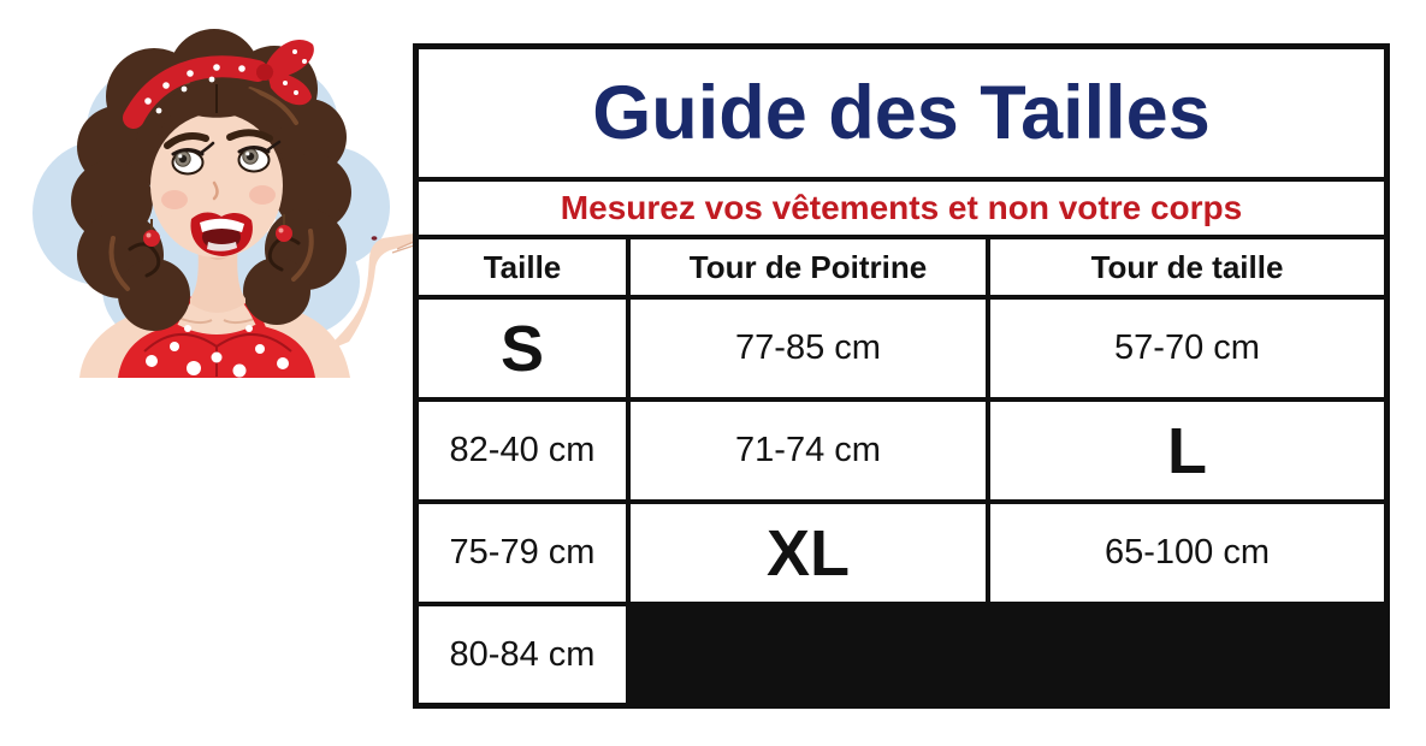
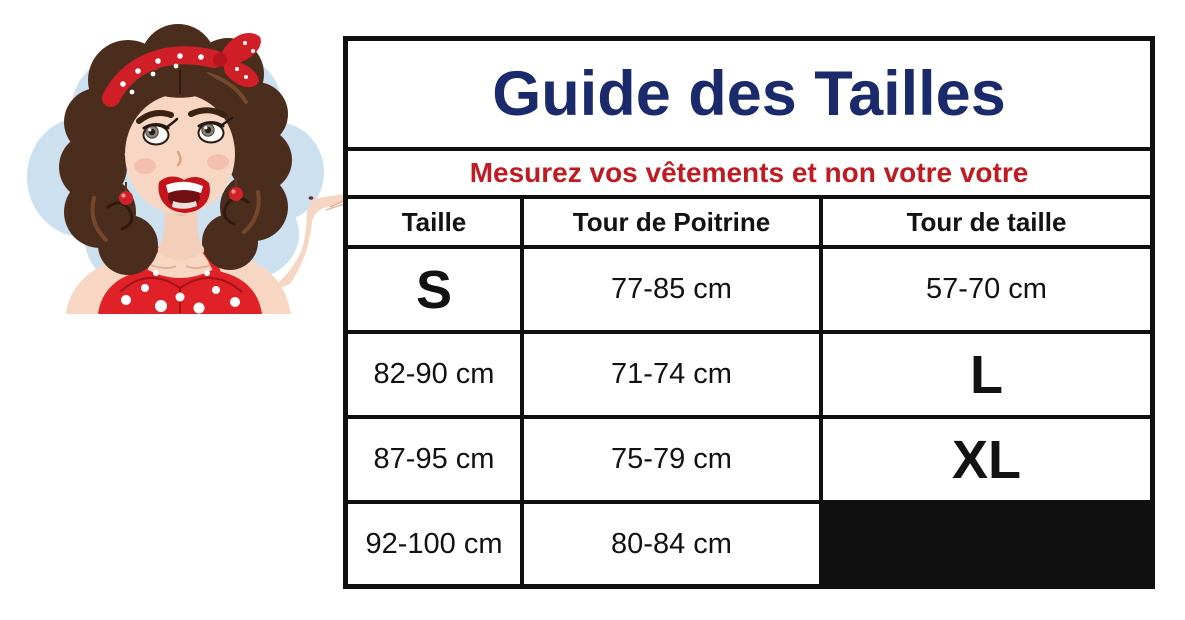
  Guide des Tailles
- Mesurez vos vêtements et non votre corps
+ Mesurez vos vêtements et non votre votre
  Taille
  Tour de Poitrine
  Tour de taille
  S
  77-85 cm
  57-70 cm
- 82-40 cm
+ 82-90 cm
  71-74 cm
  L
+ 87-95 cm
  75-79 cm
  XL
- 65-100 cm
+ 92-100 cm
  80-84 cm
